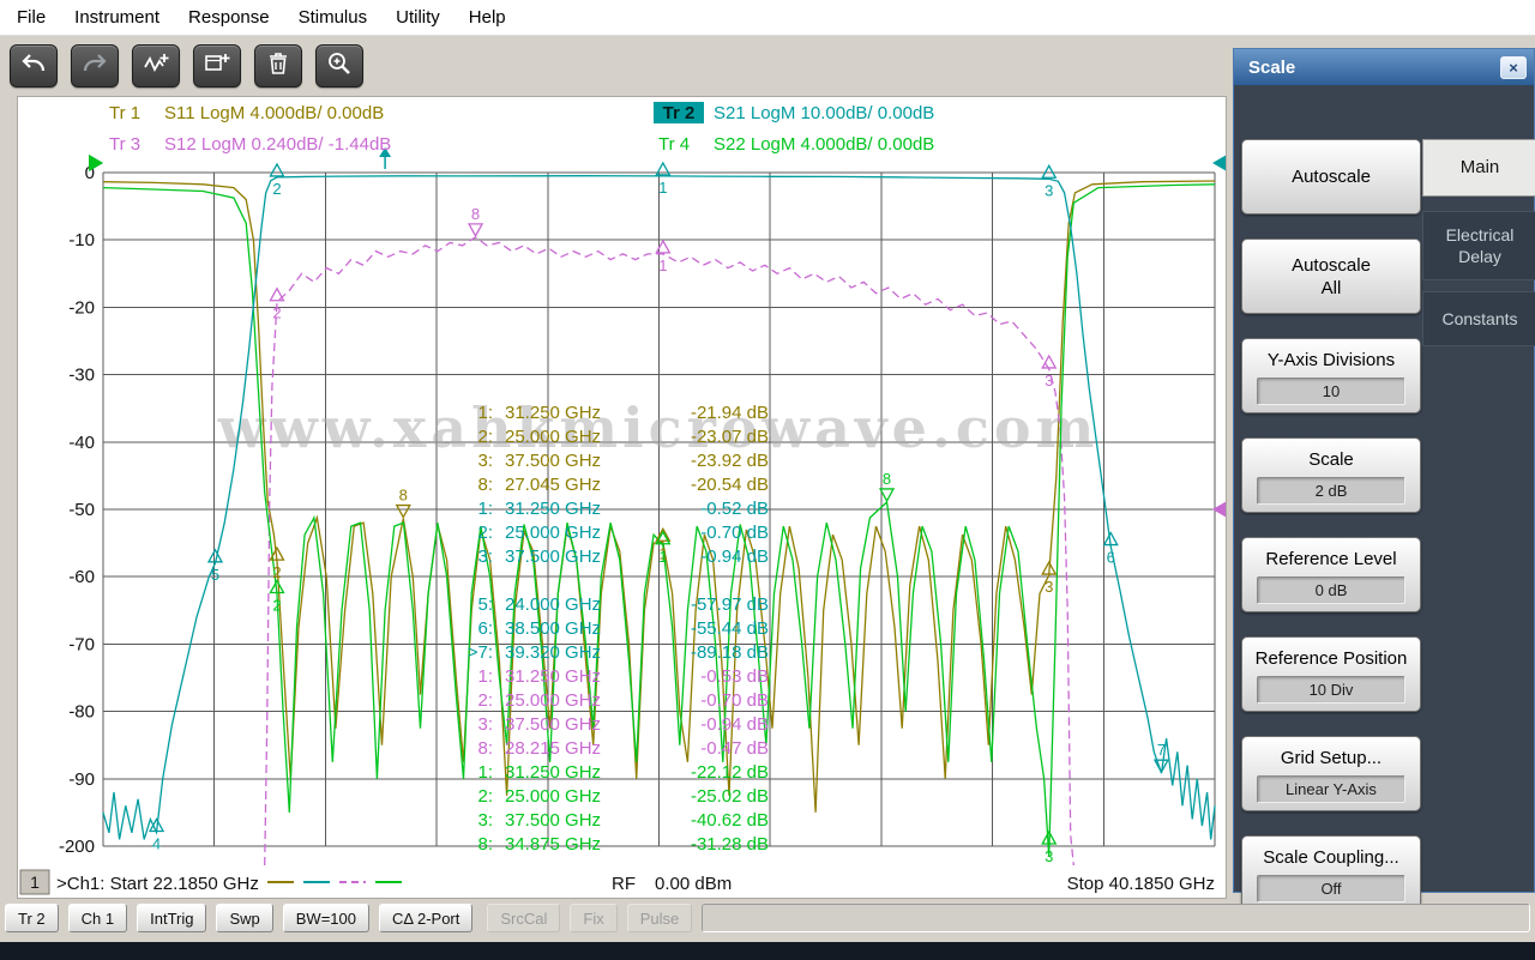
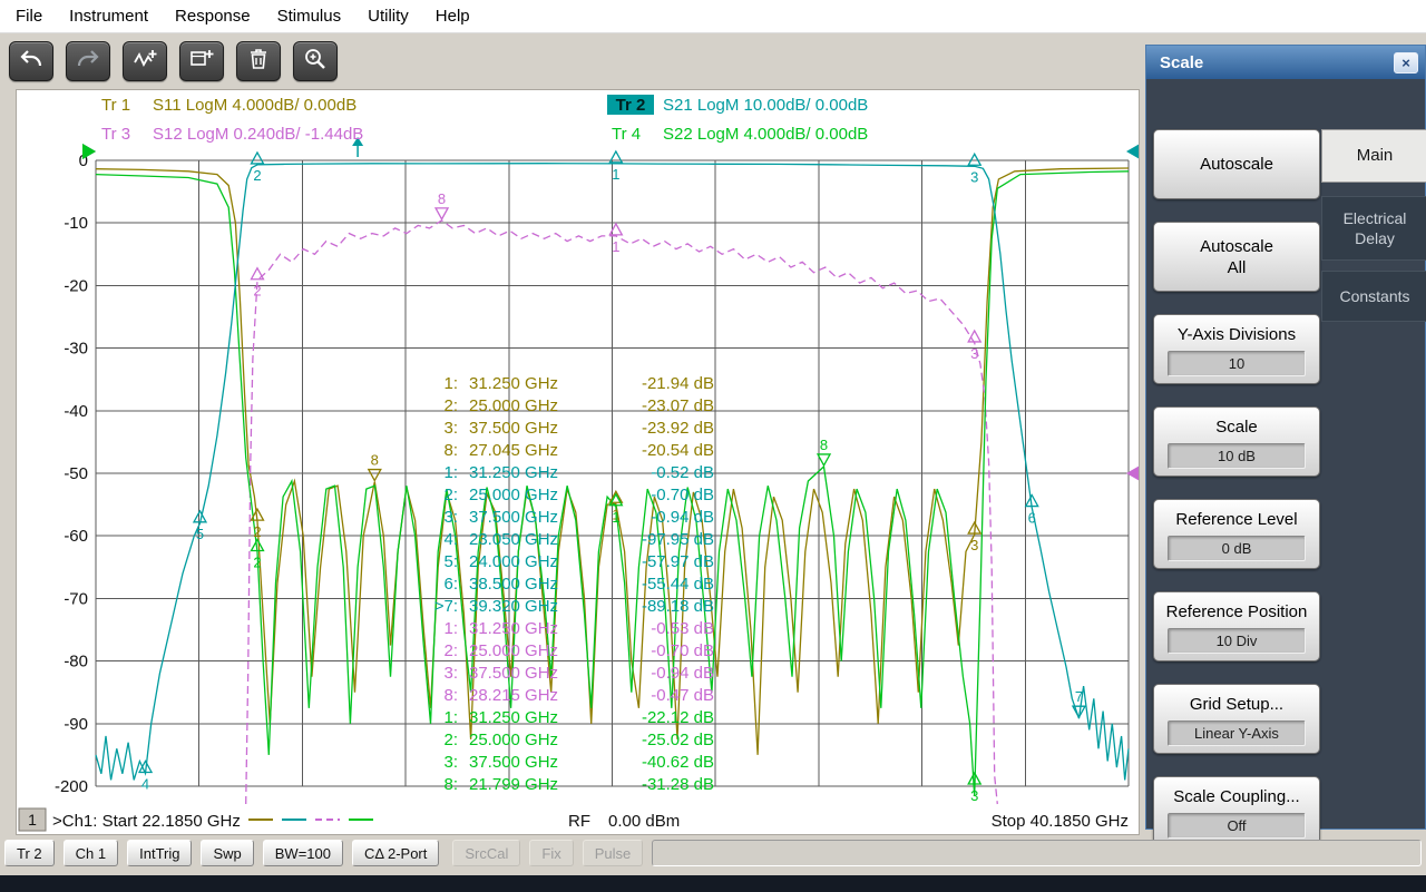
  File
  Instrument
  Response
  Stimulus
  Utility
  Help
  0
  -10
  -20
  -30
  -40
  -50
  -60
  -70
  -80
  -90
  -200
- www.xahkmicrowave.com
  1
  2
  3
  8
  1
  2
  3
  4
  5
  6
  7
  1
  2
  3
  8
  2
  3
  8
  1:
  31.250 GHz
  -21.94 dB
  2:
  25.000 GHz
  -23.07 dB
  3:
  37.500 GHz
  -23.92 dB
  8:
  27.045 GHz
  -20.54 dB
  1:
  31.250 GHz
  -0.52 dB
  2:
  25.000 GHz
  -0.70 dB
  3:
  37.500 GHz
  -0.94 dB
+ 4:
+ 23.050 GHz
+ -97.95 dB
  5:
  24.000 GHz
  -57.97 dB
  6:
  38.500 GHz
  -55.44 dB
  >7:
  39.320 GHz
  -89.18 dB
  1:
  31.250 GHz
  -0.53 dB
  2:
  25.000 GHz
  -0.70 dB
  3:
  37.500 GHz
  -0.94 dB
  8:
  28.215 GHz
  -0.47 dB
  1:
  31.250 GHz
  -22.12 dB
  2:
  25.000 GHz
  -25.02 dB
  3:
  37.500 GHz
  -40.62 dB
  8:
- 34.875 GHz
+ 21.799 GHz
  -31.28 dB
  Tr 1
  S11 LogM 4.000dB/ 0.00dB
  Tr 2
  S21 LogM 10.00dB/ 0.00dB
  Tr 3
  S12 LogM 0.240dB/ -1.44dB
  Tr 4
  S22 LogM 4.000dB/ 0.00dB
  1
  >Ch1: Start 22.1850 GHz
  RF
  0.00 dBm
  Stop 40.1850 GHz
  Scale
  ×
  Autoscale
  Autoscale
  All
  Y-Axis Divisions
  10
  Scale
- 2 dB
+ 10 dB
  Reference Level
  0 dB
  Reference Position
  10 Div
  Grid Setup...
  Linear Y-Axis
  Scale Coupling...
  Off
  Main
  Electrical
  Delay
  Constants
  Tr 2
  Ch 1
  IntTrig
  Swp
  BW=100
  CΔ 2-Port
  SrcCal
  Fix
  Pulse
